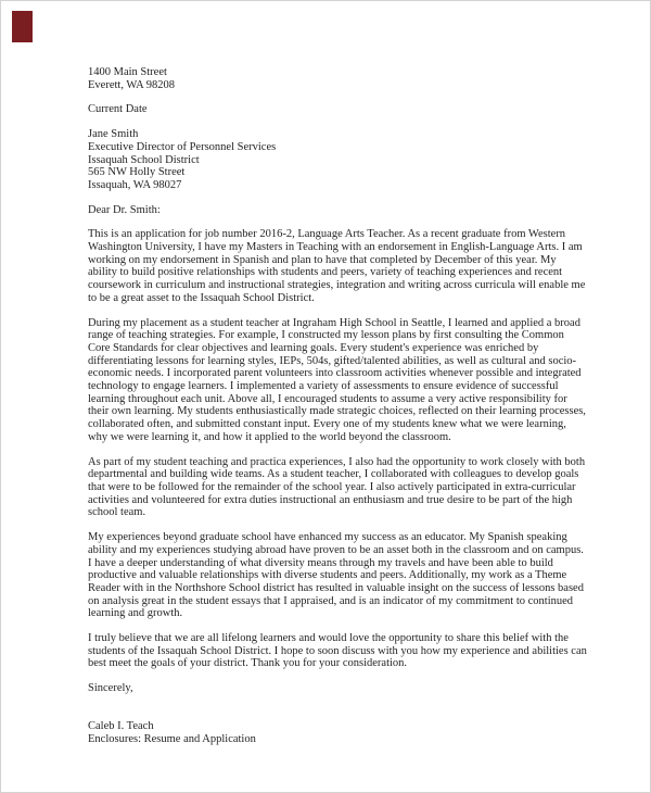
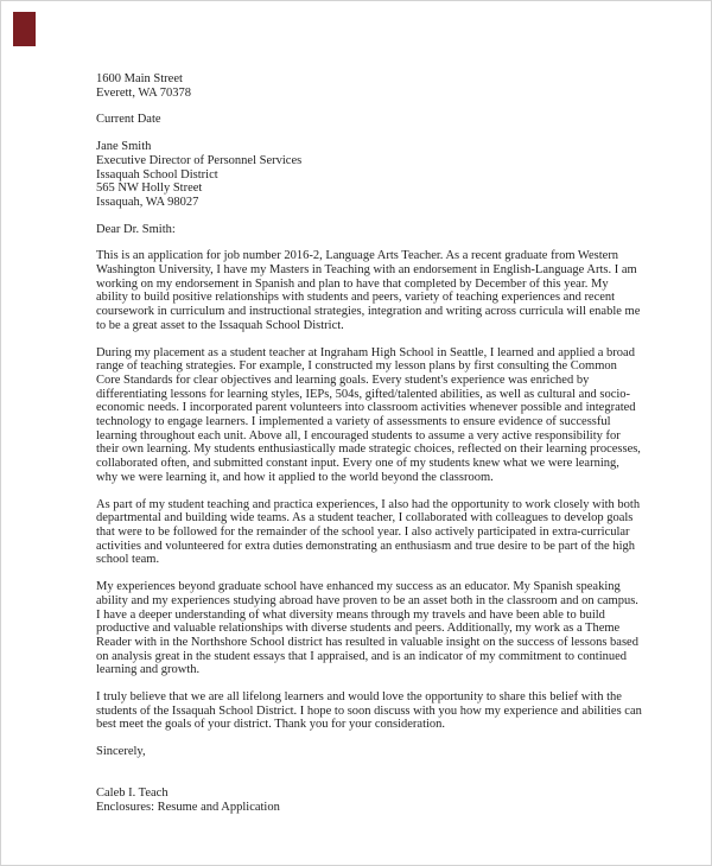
- 1400 Main Street
+ 1600 Main Street
- Everett, WA 98208
+ Everett, WA 70378
  Current Date
  Jane Smith
  Executive Director of Personnel Services
  Issaquah School District
  565 NW Holly Street
  Issaquah, WA 98027
  Dear Dr. Smith:
  This is an application for job number 2016-2, Language Arts Teacher. As a recent graduate from Western Washington University, I have my Masters in Teaching with an endorsement in English-Language Arts. I am working on my endorsement in Spanish and plan to have that completed by December of this year. My ability to build positive relationships with students and peers, variety of teaching experiences and recent coursework in curriculum and instructional strategies, integration and writing across curricula will enable me to be a great asset to the Issaquah School District.
  During my placement as a student teacher at Ingraham High School in Seattle, I learned and applied a broad range of teaching strategies. For example, I constructed my lesson plans by first consulting the Common Core Standards for clear objectives and learning goals. Every student's experience was enriched by differentiating lessons for learning styles, IEPs, 504s, gifted/talented abilities, as well as cultural and socio-economic needs. I incorporated parent volunteers into classroom activities whenever possible and integrated technology to engage learners. I implemented a variety of assessments to ensure evidence of successful learning throughout each unit. Above all, I encouraged students to assume a very active responsibility for their own learning. My students enthusiastically made strategic choices, reflected on their learning processes, collaborated often, and submitted constant input. Every one of my students knew what we were learning, why we were learning it, and how it applied to the world beyond the classroom.
- As part of my student teaching and practica experiences, I also had the opportunity to work closely with both departmental and building wide teams. As a student teacher, I collaborated with colleagues to develop goals that were to be followed for the remainder of the school year. I also actively participated in extra-curricular activities and volunteered for extra duties instructional an enthusiasm and true desire to be part of the high school team.
+ As part of my student teaching and practica experiences, I also had the opportunity to work closely with both departmental and building wide teams. As a student teacher, I collaborated with colleagues to develop goals that were to be followed for the remainder of the school year. I also actively participated in extra-curricular activities and volunteered for extra duties demonstrating an enthusiasm and true desire to be part of the high school team.
  My experiences beyond graduate school have enhanced my success as an educator. My Spanish speaking ability and my experiences studying abroad have proven to be an asset both in the classroom and on campus. I have a deeper understanding of what diversity means through my travels and have been able to build productive and valuable relationships with diverse students and peers. Additionally, my work as a Theme Reader with in the Northshore School district has resulted in valuable insight on the success of lessons based on analysis great in the student essays that I appraised, and is an indicator of my commitment to continued learning and growth.
  I truly believe that we are all lifelong learners and would love the opportunity to share this belief with the students of the Issaquah School District. I hope to soon discuss with you how my experience and abilities can best meet the goals of your district. Thank you for your consideration.
  Sincerely,
  Caleb I. Teach
  Enclosures: Resume and Application
